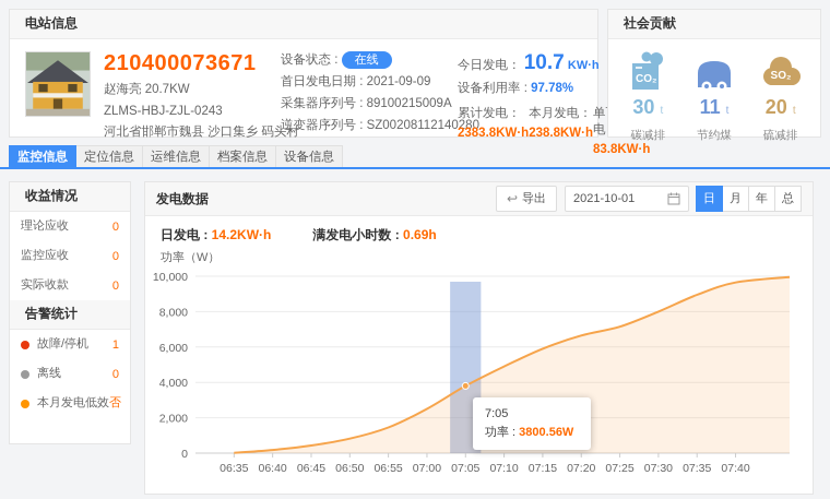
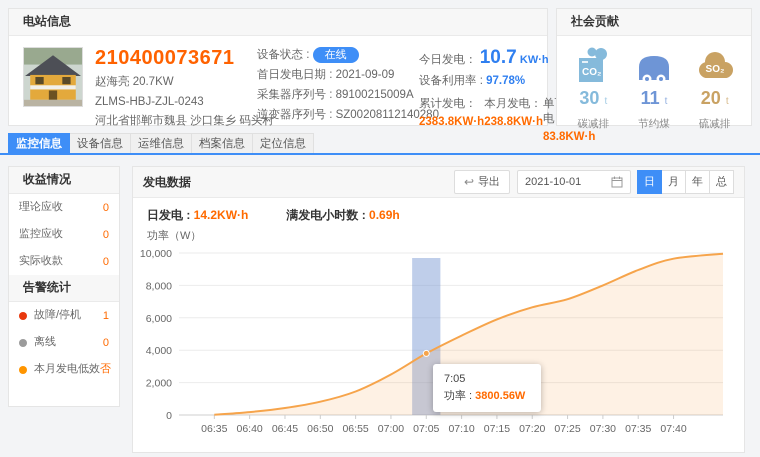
  电站信息
  210400073671
  赵海亮 20.7KW
  ZLMS-HBJ-ZJL-0243
  河北省邯郸市魏县 沙口集乡 码
  设备状态 : 在线
  首日发电日期 : 2021-09-09
  采集器序列号 : 89100215009A
  逆变器序列号 : SZ00208112140280
  今日发电： 10.7 KW·h
  设备利用率 : 97.78%
  累计发电：
  2383.8KW·h
  本月发电：
  238.8KW·h
  83.8KW·h
  社会贡献
  CO₂
  30 t
  碳减排
  11 t
  节约煤
  SO₂
  20 t
  硫减排
  监控信息
- 定位信息
+ 设备信息
  运维信息
  档案信息
- 设备信息
+ 定位信息
  收益情况
  理论应收
  0
  监控应收
  0
  实际收款
  0
  告警统计
  故障/停机
  1
  离线
  0
  本月发电低效
  否
  发电数据
  ↩
  导出
  2021-10-01
  日
  月
  年
  总
  日发电 : 14.2KW·h
  满发电小时数 : 0.69h
  功率（W）
  0
  2,000
  4,000
  6,000
  8,000
  10,000
  06:35
  06:40
  06:45
  06:50
  06:55
  07:00
  07:05
  07:10
  07:15
  07:20
  07:25
  07:30
  07:35
  07:40
  7:05
  功率 : 3800.56W
